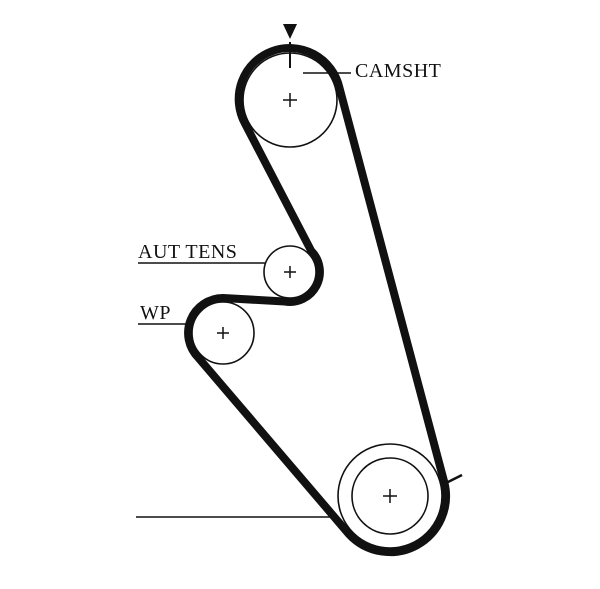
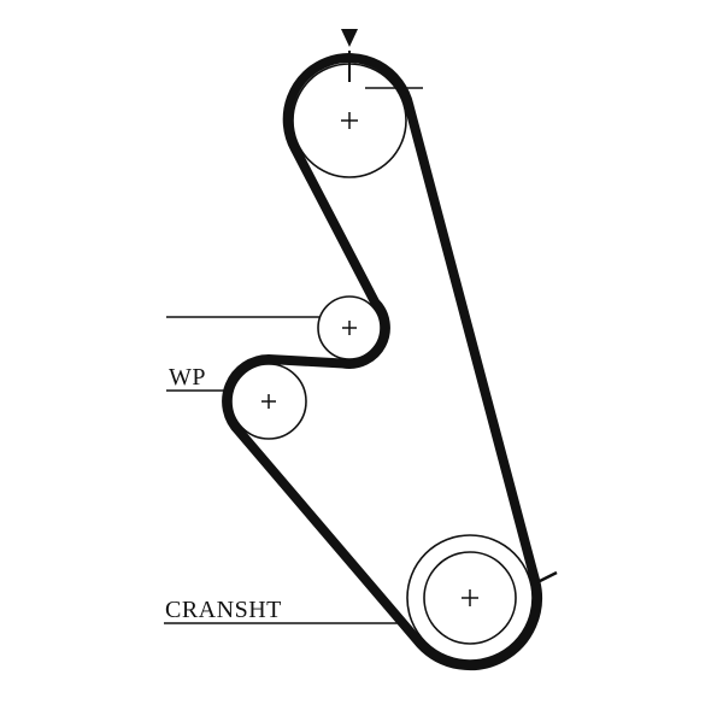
- CAMSHT
- AUT TENS
  WP
+ CRANSHT
